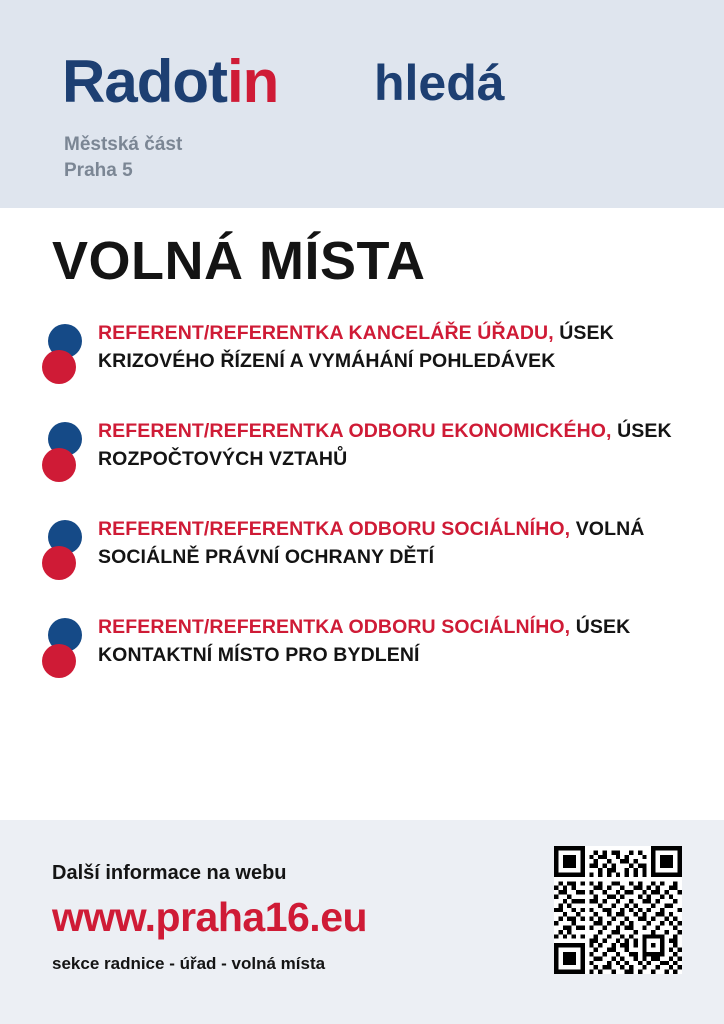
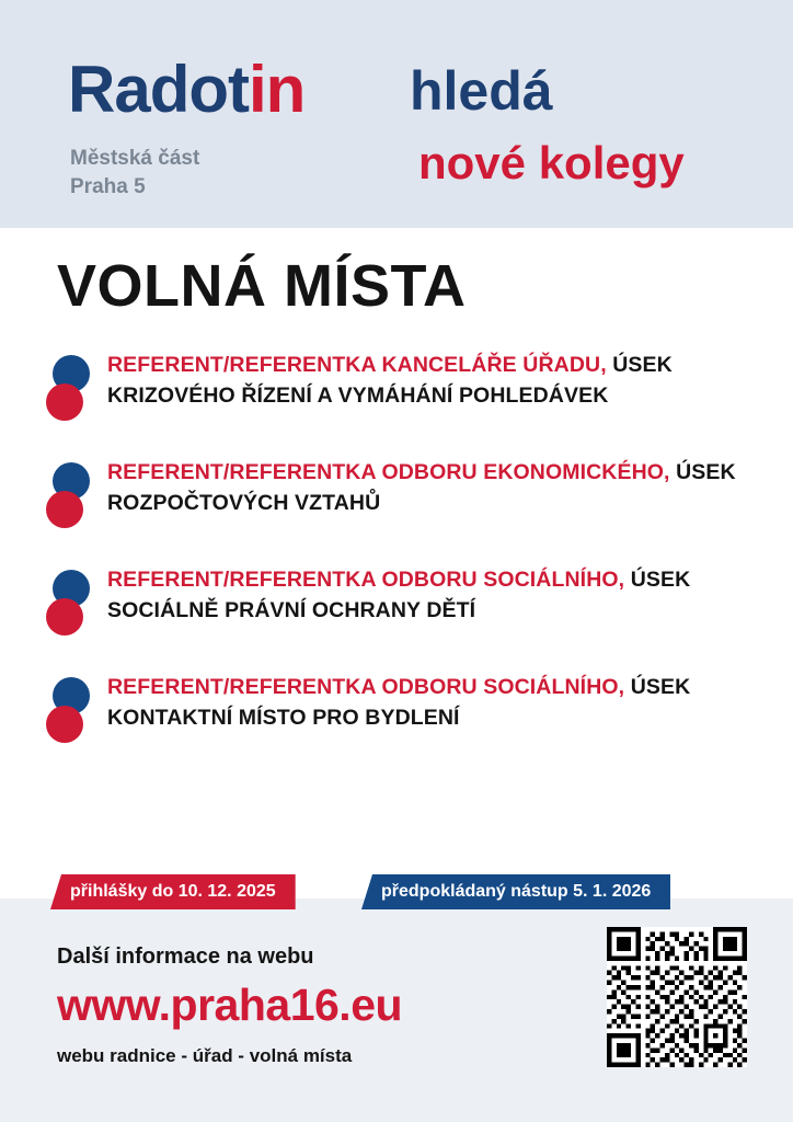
  Radotin
  Městská část
  Praha 5
  hledá
+ nové kolegy
  VOLNÁ MÍSTA
  REFERENT/REFERENTKA KANCELÁŘE ÚŘADU, ÚSEK KRIZOVÉHO ŘÍZENÍ A VYMÁHÁNÍ POHLEDÁVEK
  REFERENT/REFERENTKA ODBORU EKONOMICKÉHO, ÚSEK ROZPOČTOVÝCH VZTAHŮ
- REFERENT/REFERENTKA ODBORU SOCIÁLNÍHO, VOLNÁ SOCIÁLNĚ PRÁVNÍ OCHRANY DĚTÍ
+ REFERENT/REFERENTKA ODBORU SOCIÁLNÍHO, ÚSEK SOCIÁLNĚ PRÁVNÍ OCHRANY DĚTÍ
  REFERENT/REFERENTKA ODBORU SOCIÁLNÍHO, ÚSEK KONTAKTNÍ MÍSTO PRO BYDLENÍ
+ přihlášky do 10. 12. 2025
+ předpokládaný nástup 5. 1. 2026
  Další informace na webu
  www.praha16.eu
- sekce radnice - úřad - volná místa
+ webu radnice - úřad - volná místa
